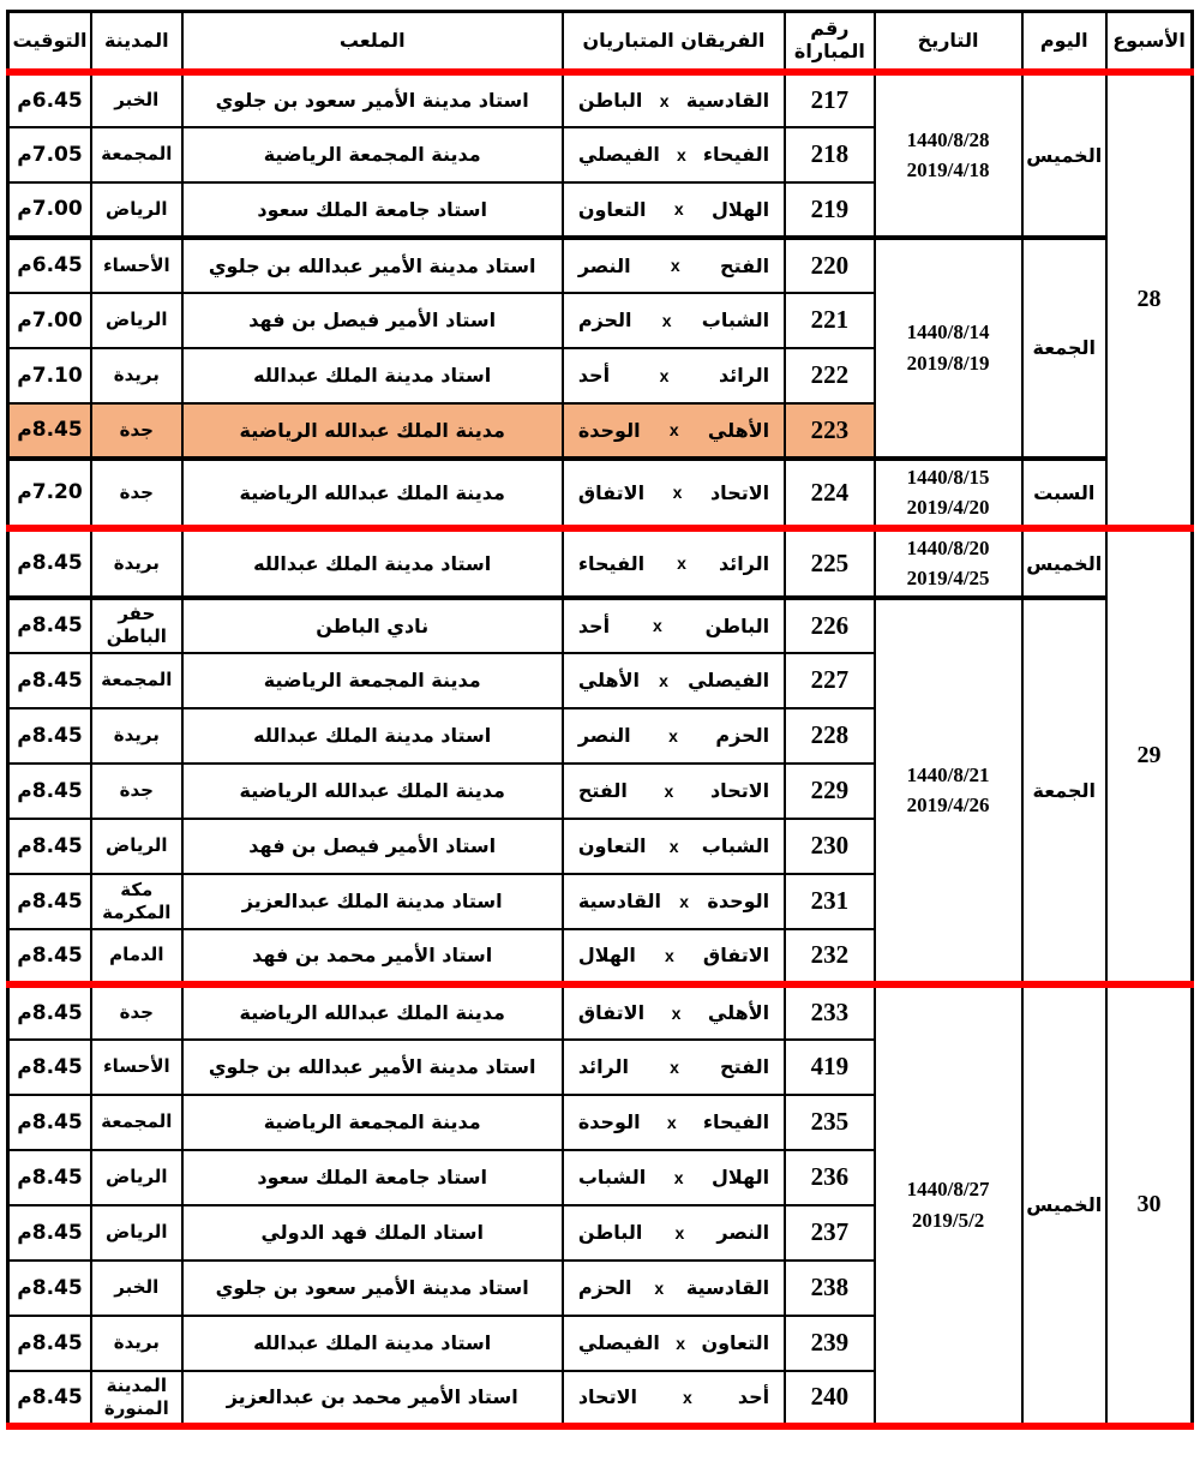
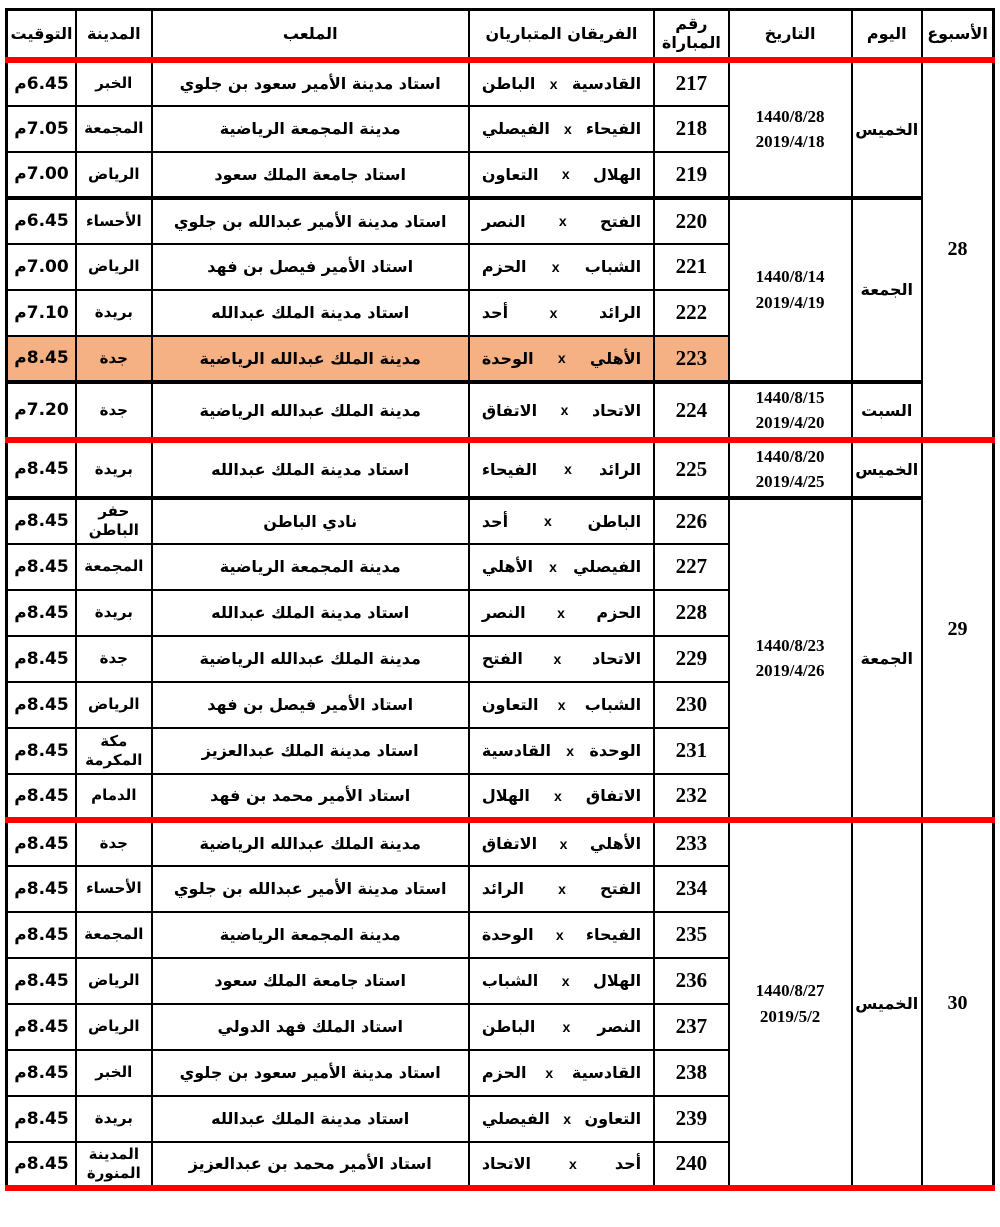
  الأسبوع	اليوم	التاريخ	رقم المباراة	الفريقان المتباريان	الملعب	المدينة	التوقيت
  28	الخميس	1440/8/282019/4/18	217	القادسيةxالباطن	استاد مدينة الأمير سعود بن جلوي	الخبر	6.45م
  218	الفيحاءxالفيصلي	مدينة المجمعة الرياضية	المجمعة	7.05م
  219	الهلالxالتعاون	استاد جامعة الملك سعود	الرياض	7.00م
- الجمعة	1440/8/142019/8/19	220	الفتحxالنصر	استاد مدينة الأمير عبدالله بن جلوي	الأحساء	6.45م
+ الجمعة	1440/8/142019/4/19	220	الفتحxالنصر	استاد مدينة الأمير عبدالله بن جلوي	الأحساء	6.45م
  221	الشبابxالحزم	استاد الأمير فيصل بن فهد	الرياض	7.00م
  222	الرائدxأحد	استاد مدينة الملك عبدالله	بريدة	7.10م
  223	الأهليxالوحدة	مدينة الملك عبدالله الرياضية	جدة	8.45م
  السبت	1440/8/152019/4/20	224	الاتحادxالاتفاق	مدينة الملك عبدالله الرياضية	جدة	7.20م
  29	الخميس	1440/8/202019/4/25	225	الرائدxالفيحاء	استاد مدينة الملك عبدالله	بريدة	8.45م
- الجمعة	1440/8/212019/4/26	226	الباطنxأحد	نادي الباطن	حفر الباطن	8.45م
+ الجمعة	1440/8/232019/4/26	226	الباطنxأحد	نادي الباطن	حفر الباطن	8.45م
  227	الفيصليxالأهلي	مدينة المجمعة الرياضية	المجمعة	8.45م
  228	الحزمxالنصر	استاد مدينة الملك عبدالله	بريدة	8.45م
  229	الاتحادxالفتح	مدينة الملك عبدالله الرياضية	جدة	8.45م
  230	الشبابxالتعاون	استاد الأمير فيصل بن فهد	الرياض	8.45م
  231	الوحدةxالقادسية	استاد مدينة الملك عبدالعزيز	مكة المكرمة	8.45م
  232	الاتفاقxالهلال	استاد الأمير محمد بن فهد	الدمام	8.45م
  30	الخميس	1440/8/272019/5/2	233	الأهليxالاتفاق	مدينة الملك عبدالله الرياضية	جدة	8.45م
- 419	الفتحxالرائد	استاد مدينة الأمير عبدالله بن جلوي	الأحساء	8.45م
+ 234	الفتحxالرائد	استاد مدينة الأمير عبدالله بن جلوي	الأحساء	8.45م
  235	الفيحاءxالوحدة	مدينة المجمعة الرياضية	المجمعة	8.45م
  236	الهلالxالشباب	استاد جامعة الملك سعود	الرياض	8.45م
  237	النصرxالباطن	استاد الملك فهد الدولي	الرياض	8.45م
  238	القادسيةxالحزم	استاد مدينة الأمير سعود بن جلوي	الخبر	8.45م
  239	التعاونxالفيصلي	استاد مدينة الملك عبدالله	بريدة	8.45م
  240	أحدxالاتحاد	استاد الأمير محمد بن عبدالعزيز	المدينة المنورة	8.45م
